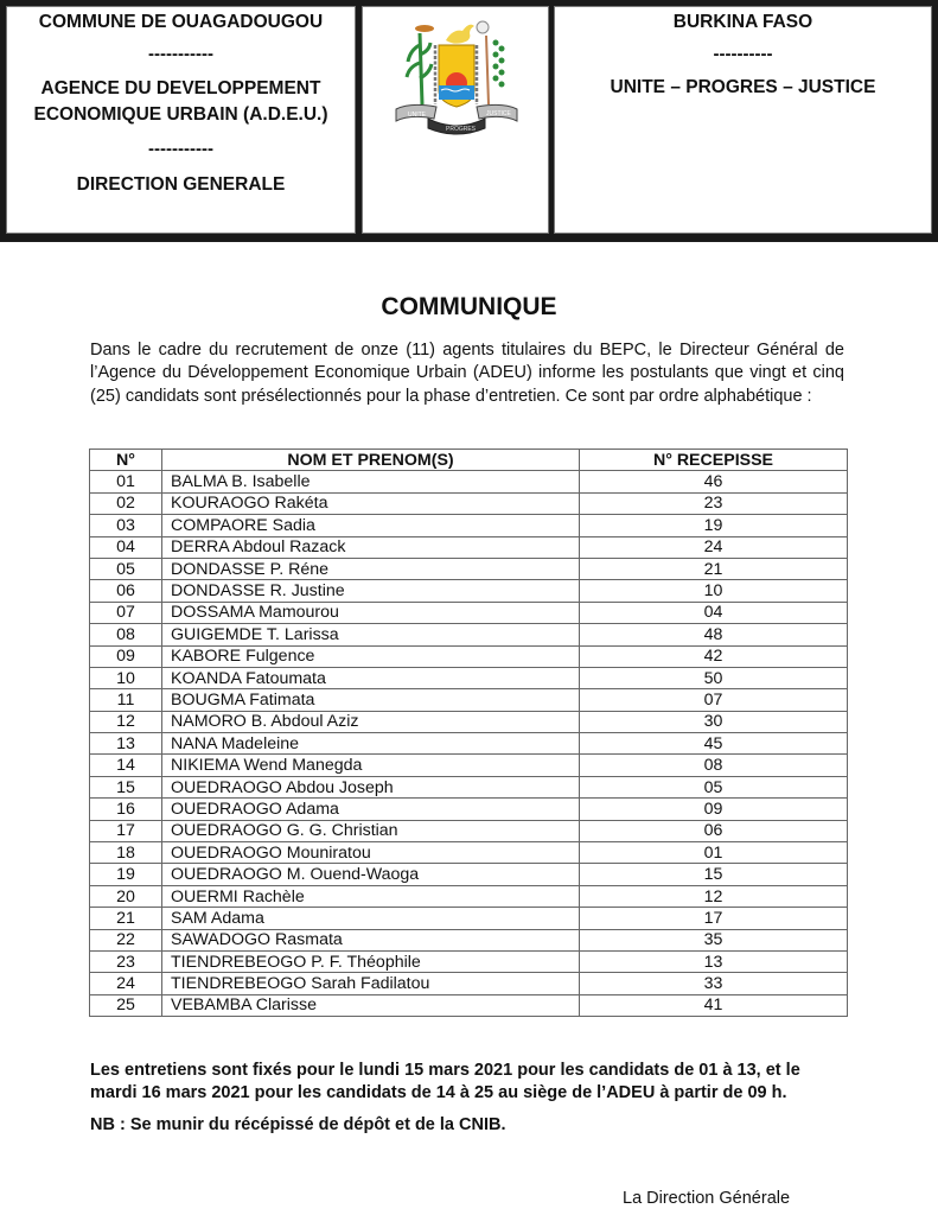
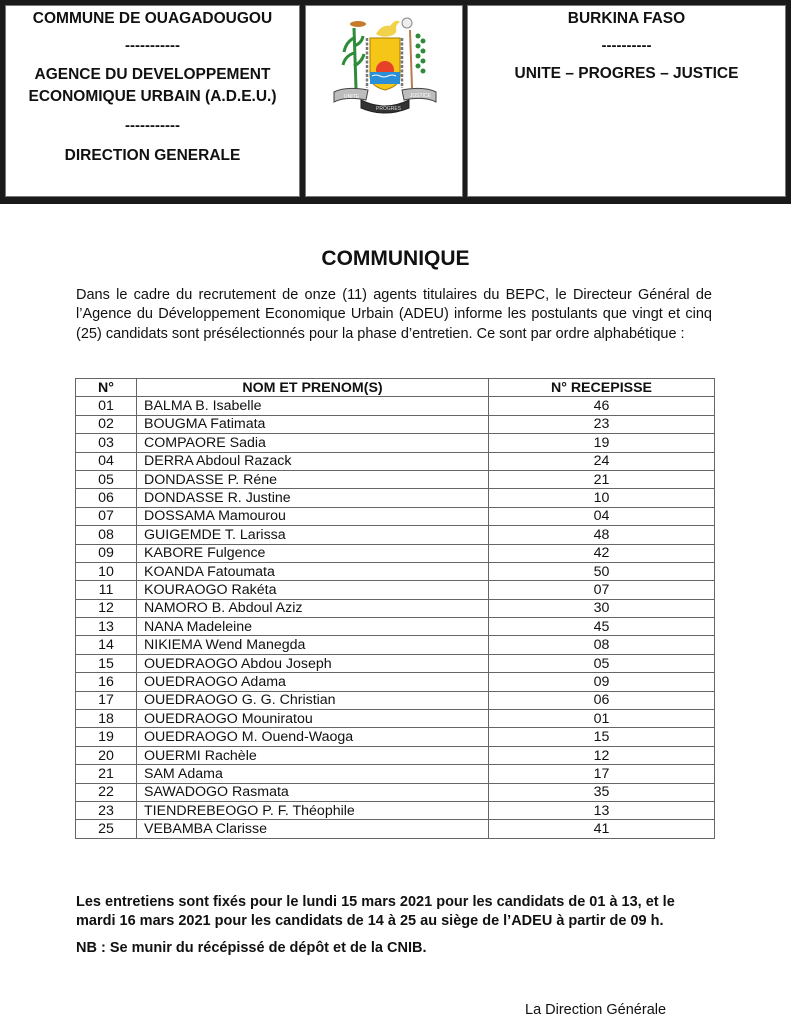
  COMMUNE DE OUAGADOUGOU
  -----------
  AGENCE DU DEVELOPPEMENT
  ECONOMIQUE URBAIN (A.D.E.U.)
  -----------
  DIRECTION GENERALE
  BURKINA FASO
  ----------
  UNITE – PROGRES – JUSTICE
  COMMUNIQUE
  Dans le cadre du recrutement de onze (11) agents titulaires du BEPC, le Directeur Général de l’Agence du Développement Economique Urbain (ADEU) informe les postulants que vingt et cinq (25) candidats sont présélectionnés pour la phase d’entretien. Ce sont par ordre alphabétique :
  N°	NOM ET PRENOM(S)	N° RECEPISSE
  01	BALMA B. Isabelle	46
- 02	KOURAOGO Rakéta	23
+ 02	BOUGMA Fatimata	23
  03	COMPAORE Sadia	19
  04	DERRA Abdoul Razack	24
  05	DONDASSE P. Réne	21
  06	DONDASSE R. Justine	10
  07	DOSSAMA Mamourou	04
  08	GUIGEMDE T. Larissa	48
  09	KABORE Fulgence	42
  10	KOANDA Fatoumata	50
- 11	BOUGMA Fatimata	07
+ 11	KOURAOGO Rakéta	07
  12	NAMORO B. Abdoul Aziz	30
  13	NANA Madeleine	45
  14	NIKIEMA Wend Manegda	08
  15	OUEDRAOGO Abdou Joseph	05
  16	OUEDRAOGO Adama	09
  17	OUEDRAOGO G. G. Christian	06
  18	OUEDRAOGO Mouniratou	01
  19	OUEDRAOGO M. Ouend-Waoga	15
  20	OUERMI Rachèle	12
  21	SAM Adama	17
  22	SAWADOGO Rasmata	35
  23	TIENDREBEOGO P. F. Théophile	13
- 24	TIENDREBEOGO Sarah Fadilatou	33
  25	VEBAMBA Clarisse	41
  Les entretiens sont fixés pour le lundi 15 mars 2021 pour les candidats de 01 à 13, et le mardi 16 mars 2021 pour les candidats de 14 à 25 au siège de l’ADEU à partir de 09 h.
  NB : Se munir du récépissé de dépôt et de la CNIB.
  La Direction Générale
